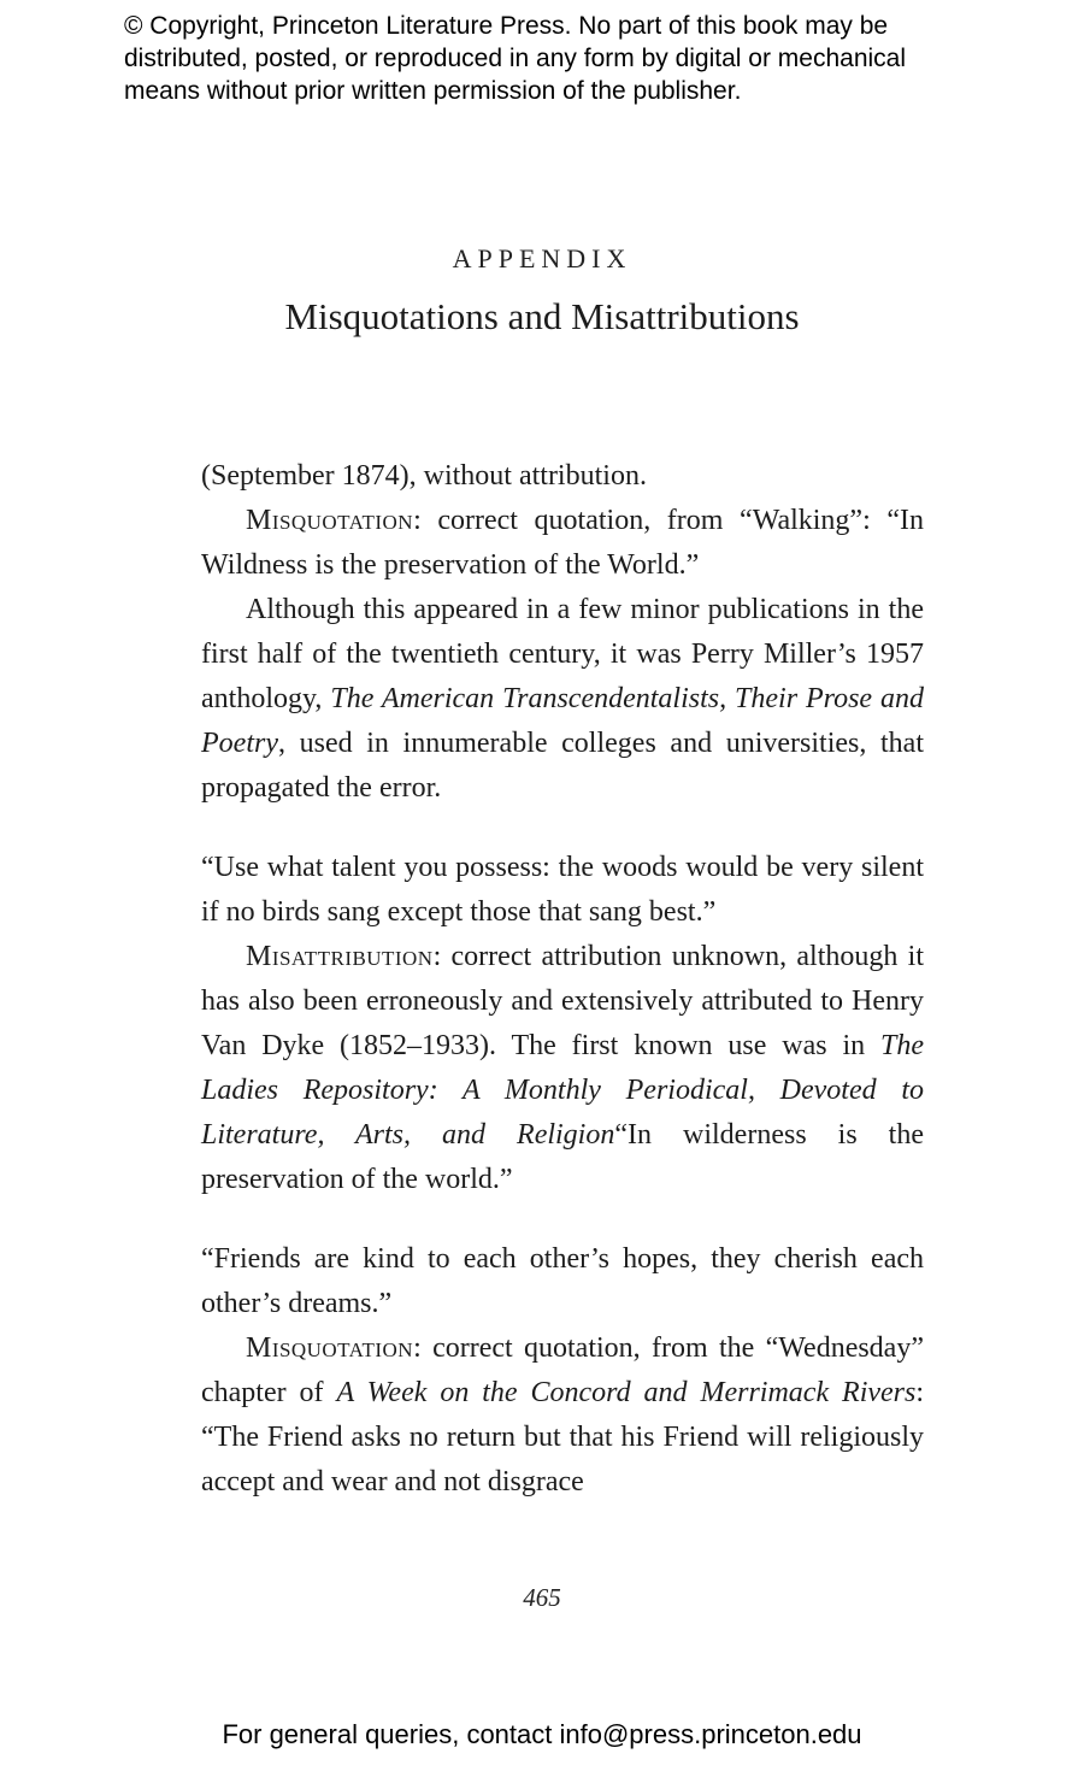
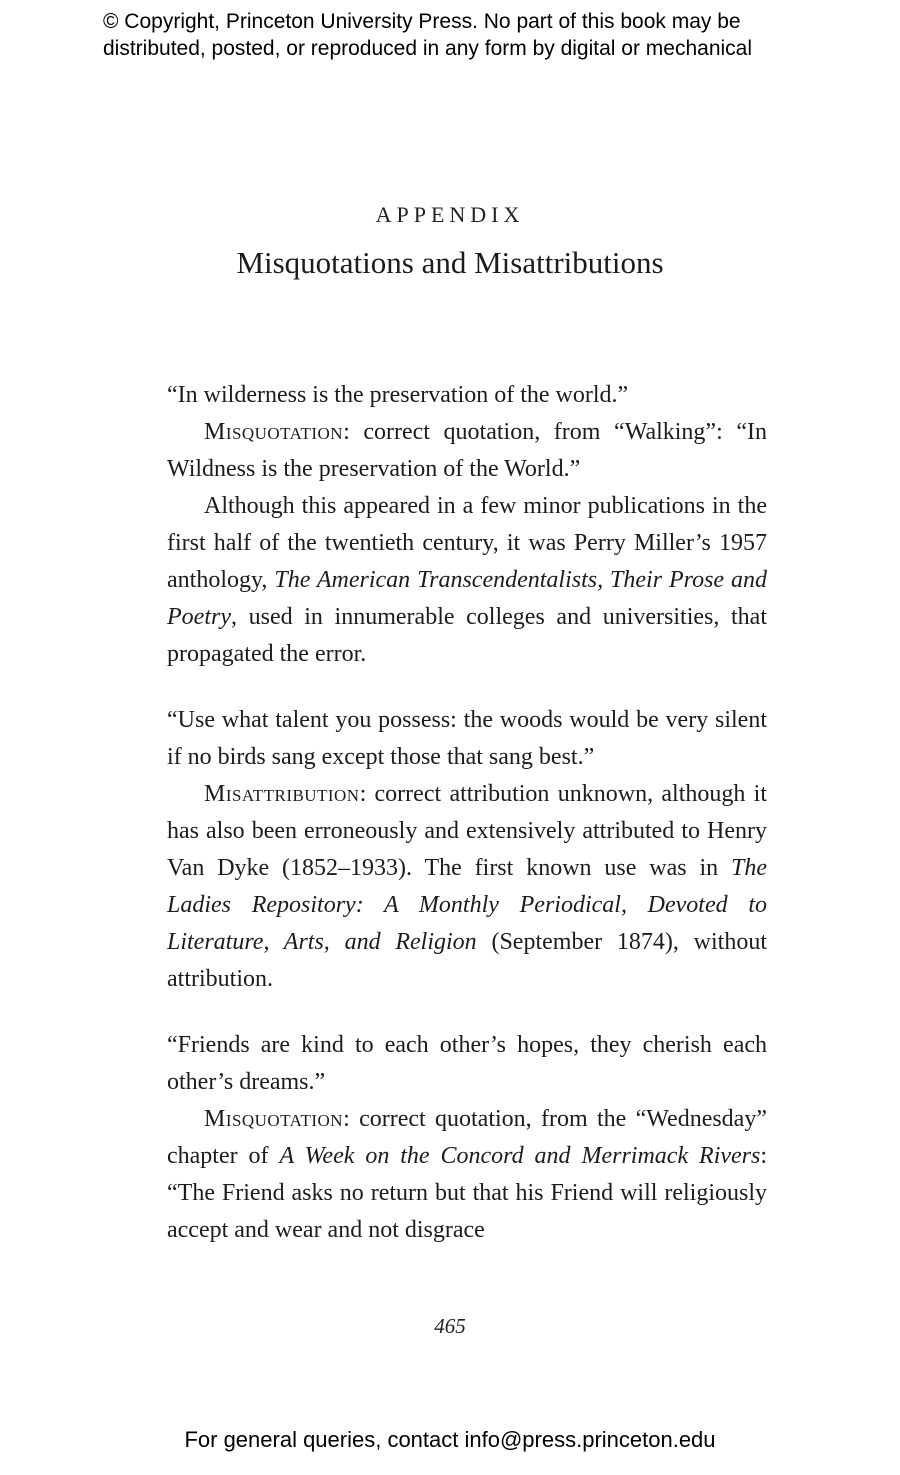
- © Copyright, Princeton Literature Press. No part of this book may be
+ © Copyright, Princeton University Press. No part of this book may be
  distributed, posted, or reproduced in any form by digital or mechanical
- means without prior written permission of the publisher.
  APPENDIX
  Misquotations and Misattributions
- (September 1874), without attribution.
+ “In wilderness is the preservation of the world.”
  Misquotation: correct quotation, from “Walking”: “In Wildness is the preservation of the World.”
  Although this appeared in a few minor publications in the first half of the twentieth century, it was Perry Miller’s 1957 anthology, The American Transcendentalists, Their Prose and Poetry, used in innumerable colleges and universities, that propagated the error.
  “Use what talent you possess: the woods would be very silent if no birds sang except those that sang best.”
- Misattribution: correct attribution unknown, although it has also been erroneously and extensively attributed to Henry Van Dyke (1852–1933). The first known use was in The Ladies Repository: A Monthly Periodical, Devoted to Literature, Arts, and Religion“In wilderness is the preservation of the world.”
+ Misattribution: correct attribution unknown, although it has also been erroneously and extensively attributed to Henry Van Dyke (1852–1933). The first known use was in The Ladies Repository: A Monthly Periodical, Devoted to Literature, Arts, and Religion (September 1874), without attribution.
  “Friends are kind to each other’s hopes, they cherish each other’s dreams.”
  Misquotation: correct quotation, from the “Wednesday” chapter of A Week on the Concord and Merrimack Rivers: “The Friend asks no return but that his Friend will religiously accept and wear and not disgrace
  465
  For general queries, contact info@press.princeton.edu
